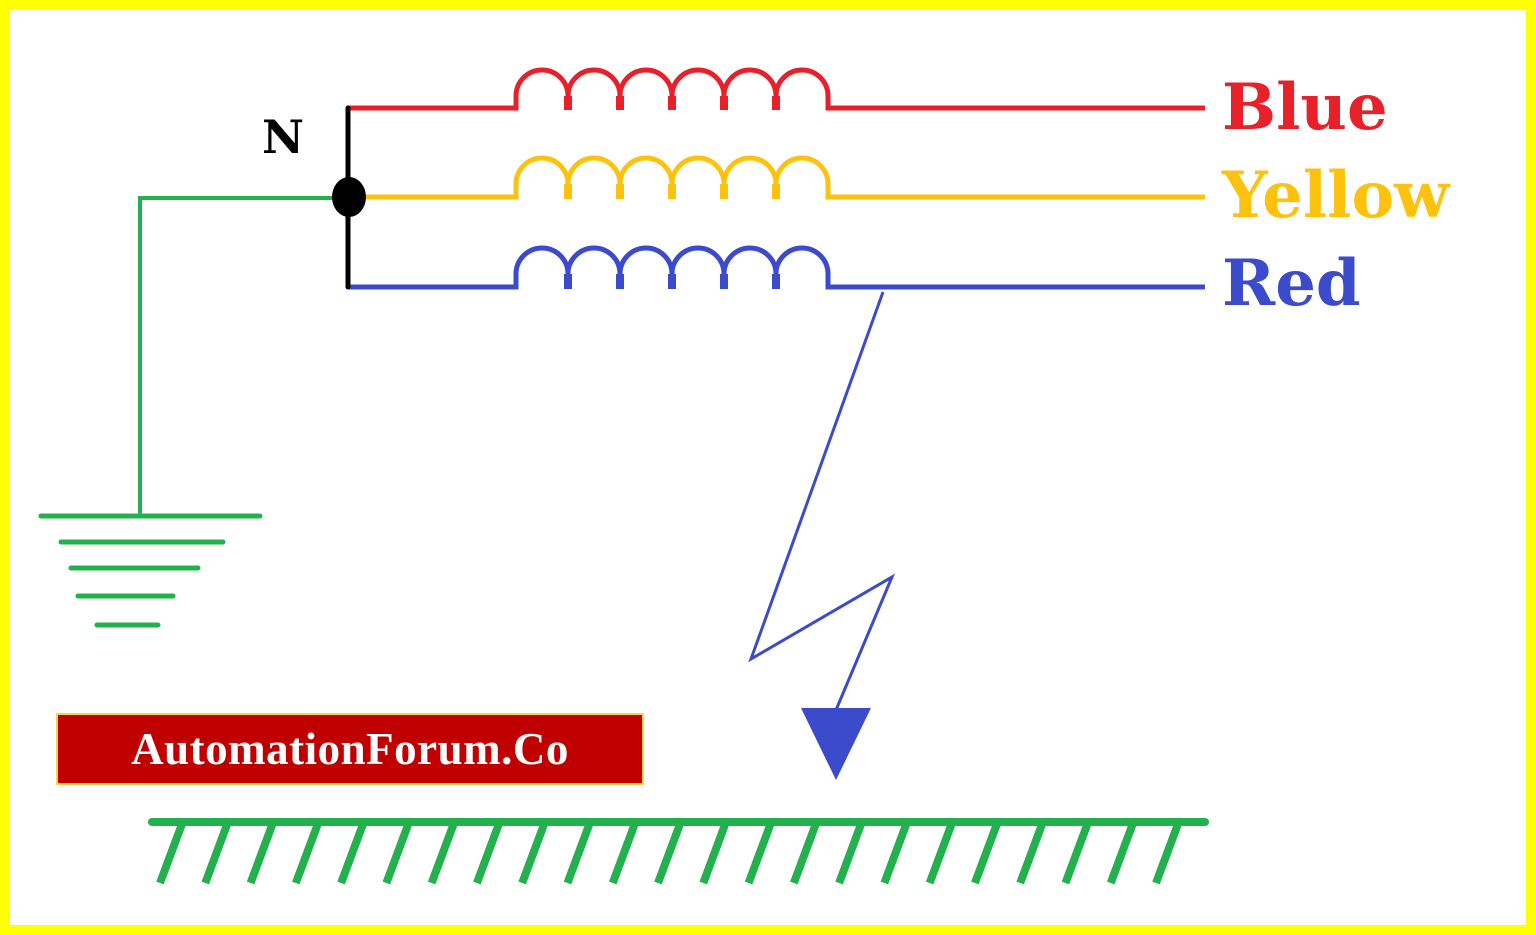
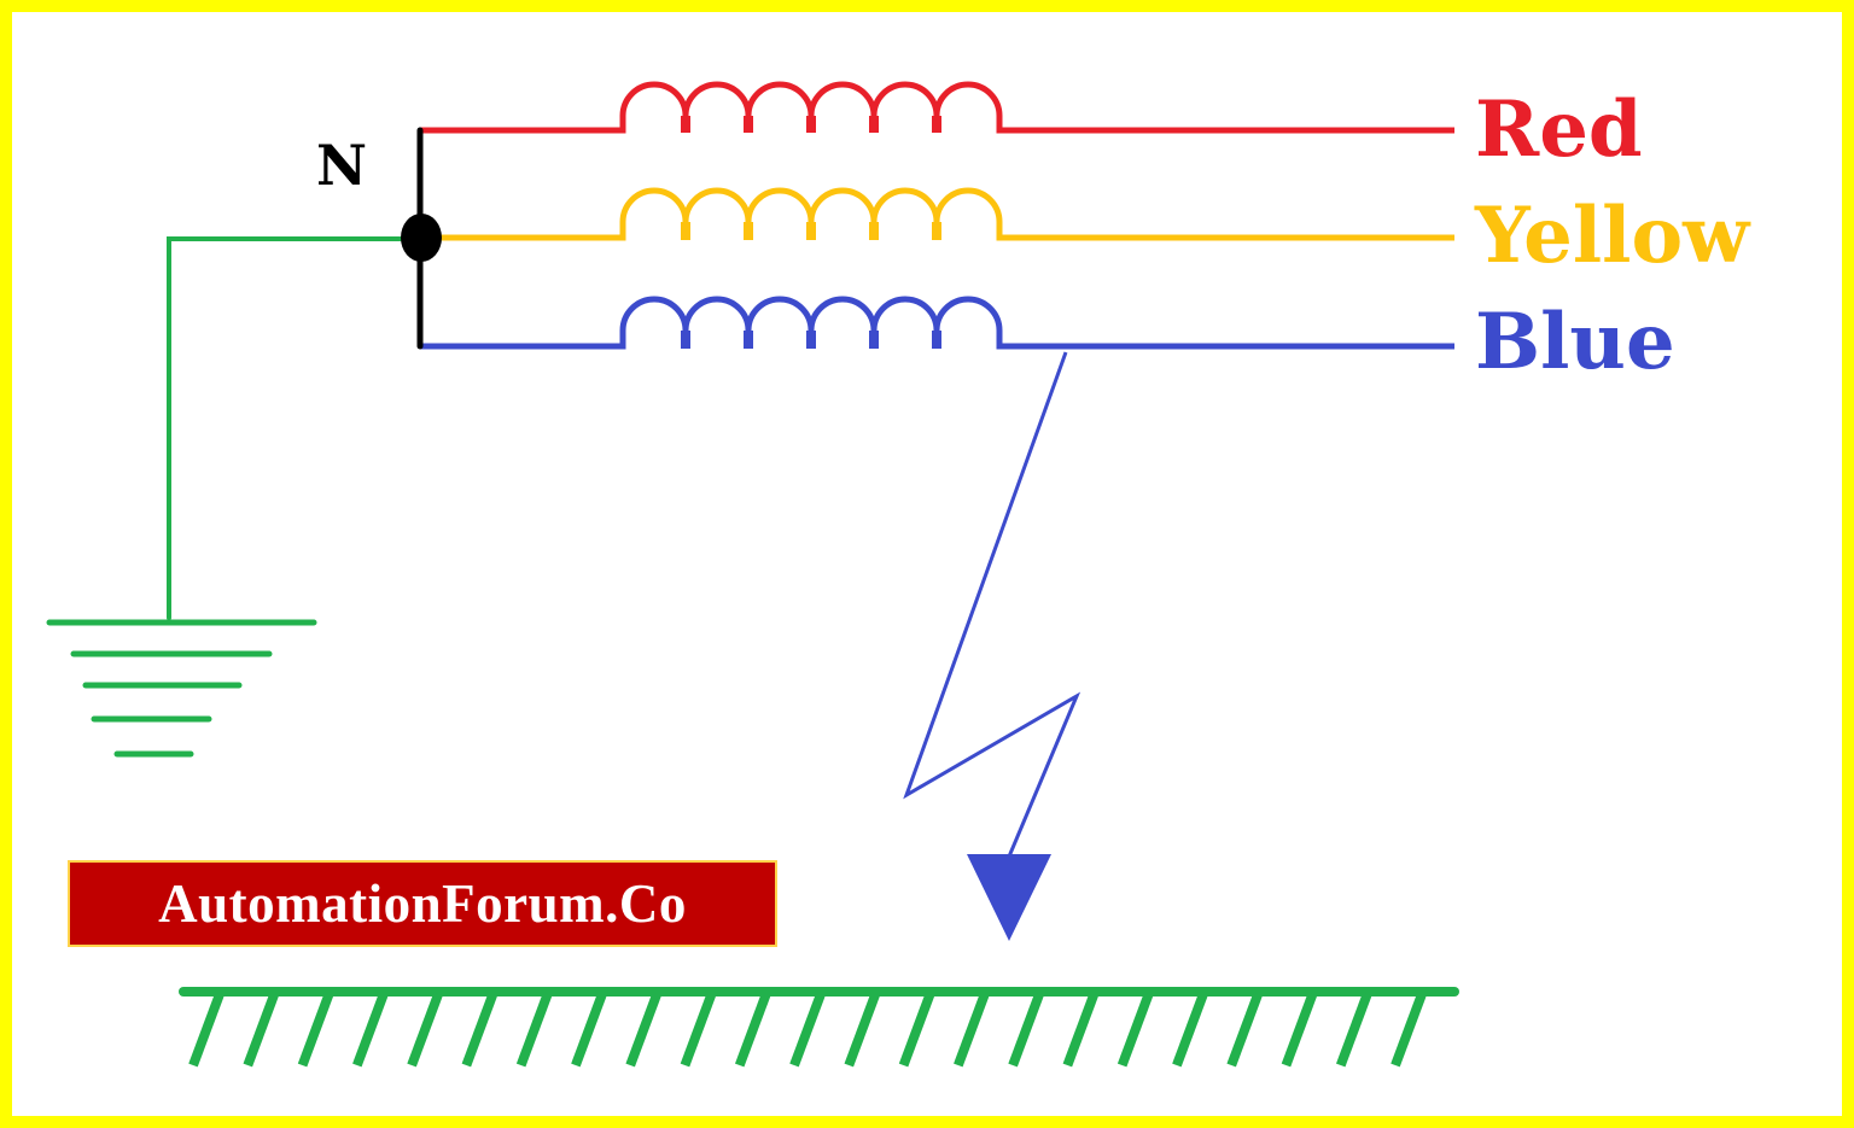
  N
- Blue
+ Red
  Yellow
- Red
+ Blue
  AutomationForum.Co
